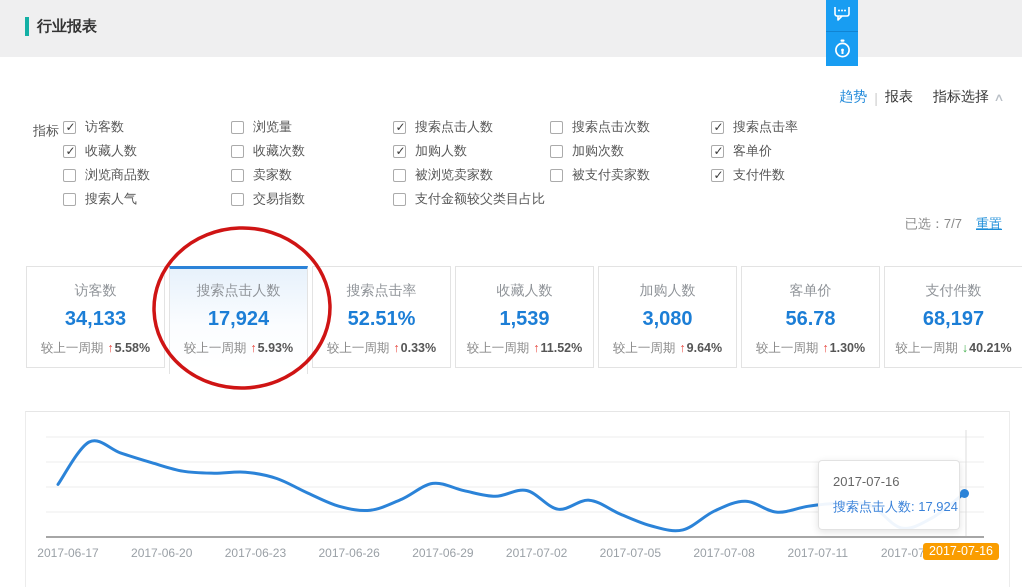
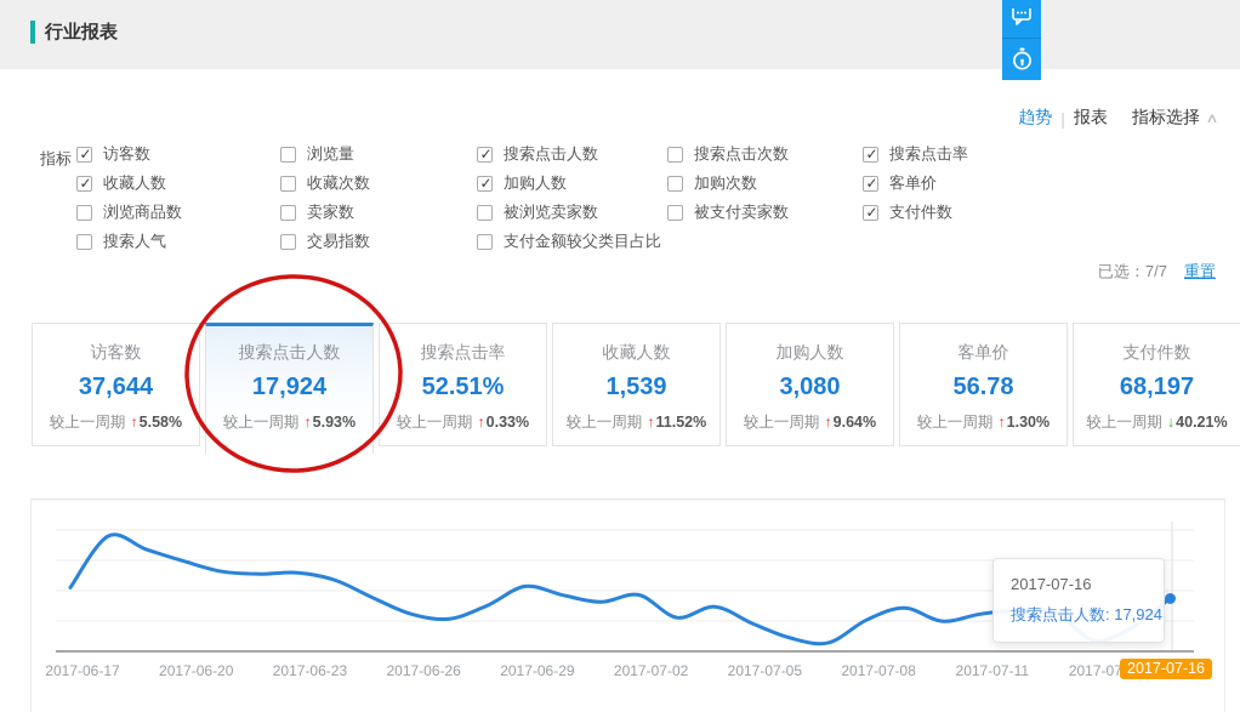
  行业报表
  趋势
  |
  报表
  指标选择
  ∧
  指标
  访客数
  收藏人数
  浏览商品数
  搜索人气
  浏览量
  收藏次数
  卖家数
  交易指数
  搜索点击人数
  加购人数
  被浏览卖家数
  支付金额较父类目占比
  搜索点击次数
  加购次数
  被支付卖家数
  搜索点击率
  客单价
  支付件数
  已选：7/7
  重置
  访客数
- 34,133
+ 37,644
  较上一周期 ↑5.58%
  搜索点击人数
  17,924
  较上一周期 ↑5.93%
  搜索点击率
  52.51%
  较上一周期 ↑0.33%
  收藏人数
  1,539
  较上一周期 ↑11.52%
  加购人数
  3,080
  较上一周期 ↑9.64%
  客单价
  56.78
  较上一周期 ↑1.30%
  支付件数
  68,197
  较上一周期 ↓40.21%
  2017-06-17
  2017-06-20
  2017-06-23
  2017-06-26
  2017-06-29
  2017-07-02
  2017-07-05
  2017-07-08
  2017-07-11
  2017-07
  2017-07-16
  2017-07-16
  搜索点击人数: 17,924
